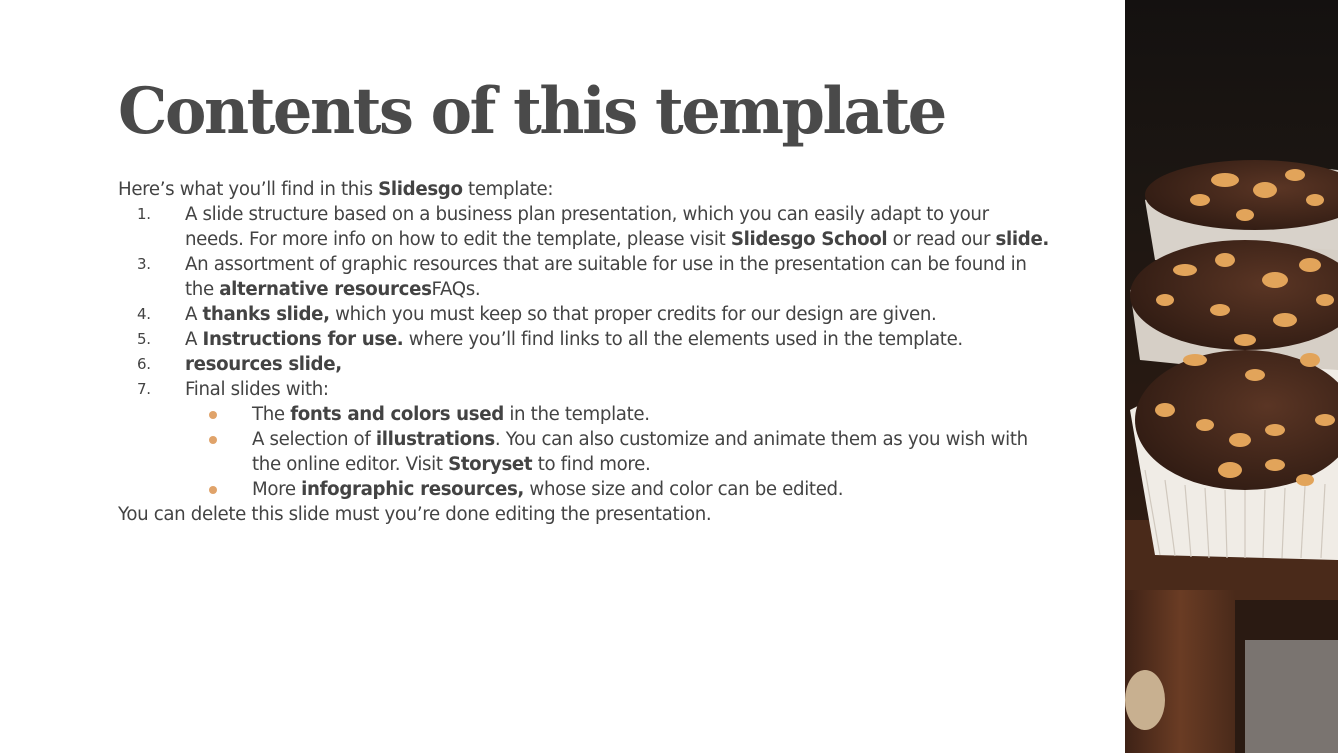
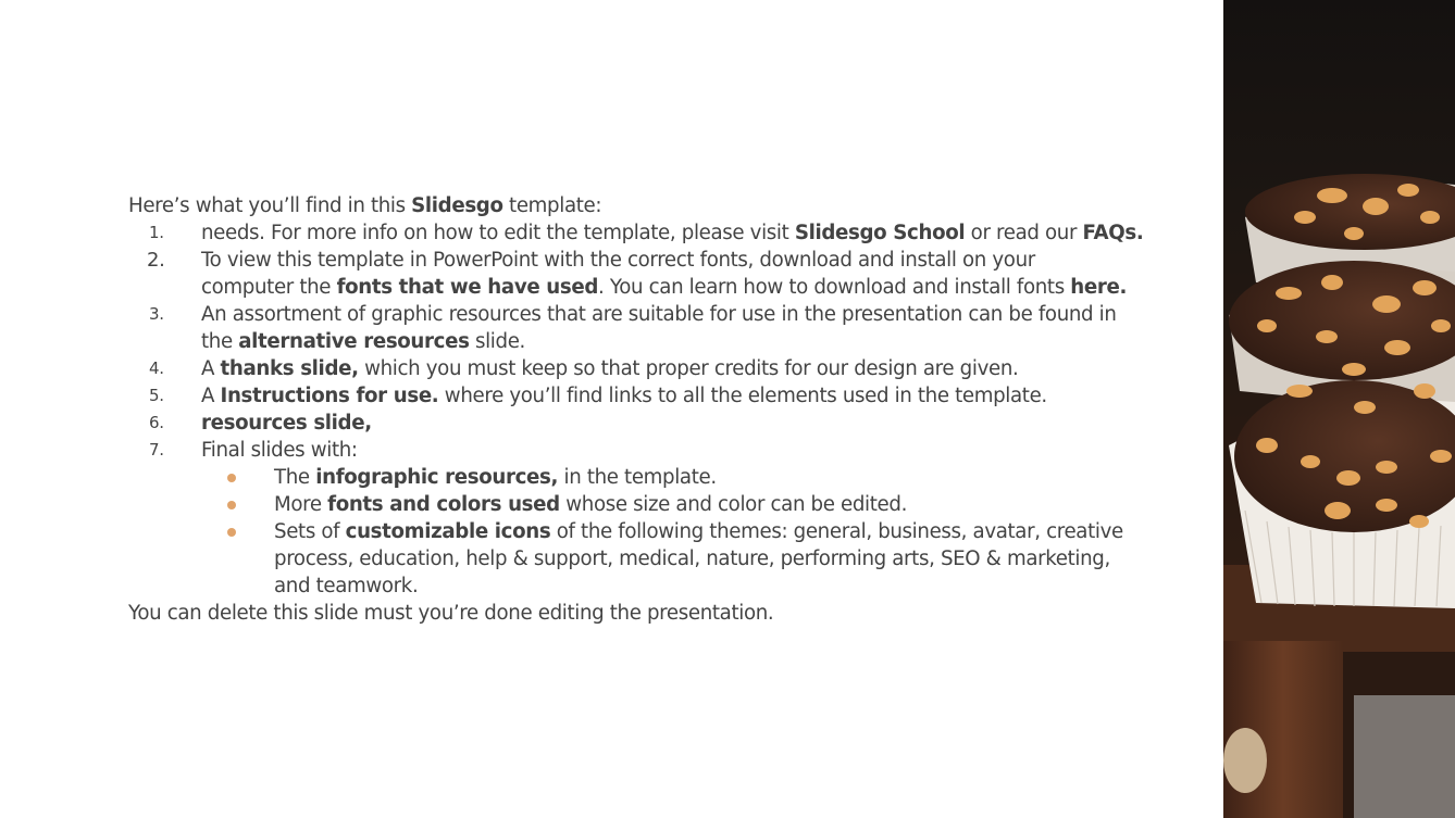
- Contents of this template
  Here’s what you’ll find in this Slidesgo template:
  1.
- A slide structure based on a business plan presentation, which you can easily adapt to your
- needs. For more info on how to edit the template, please visit Slidesgo School or read our slide.
+ needs. For more info on how to edit the template, please visit Slidesgo School or read our FAQs.
+ 2.
+ To view this template in PowerPoint with the correct fonts, download and install on your
+ computer the fonts that we have used. You can learn how to download and install fonts here.
  3.
  An assortment of graphic resources that are suitable for use in the presentation can be found in
- the alternative resourcesFAQs.
+ the alternative resources slide.
  4.
  A thanks slide, which you must keep so that proper credits for our design are given.
  5.
  A Instructions for use. where you’ll find links to all the elements used in the template.
  6.
  resources slide,
  7.
  Final slides with:
- The fonts and colors used in the template.
+ The infographic resources, in the template.
- A selection of illustrations. You can also customize and animate them as you wish with
- the online editor. Visit Storyset to find more.
- More infographic resources, whose size and color can be edited.
+ More fonts and colors used whose size and color can be edited.
+ Sets of customizable icons of the following themes: general, business, avatar, creative
+ process, education, help & support, medical, nature, performing arts, SEO & marketing,
+ and teamwork.
  You can delete this slide must you’re done editing the presentation.
